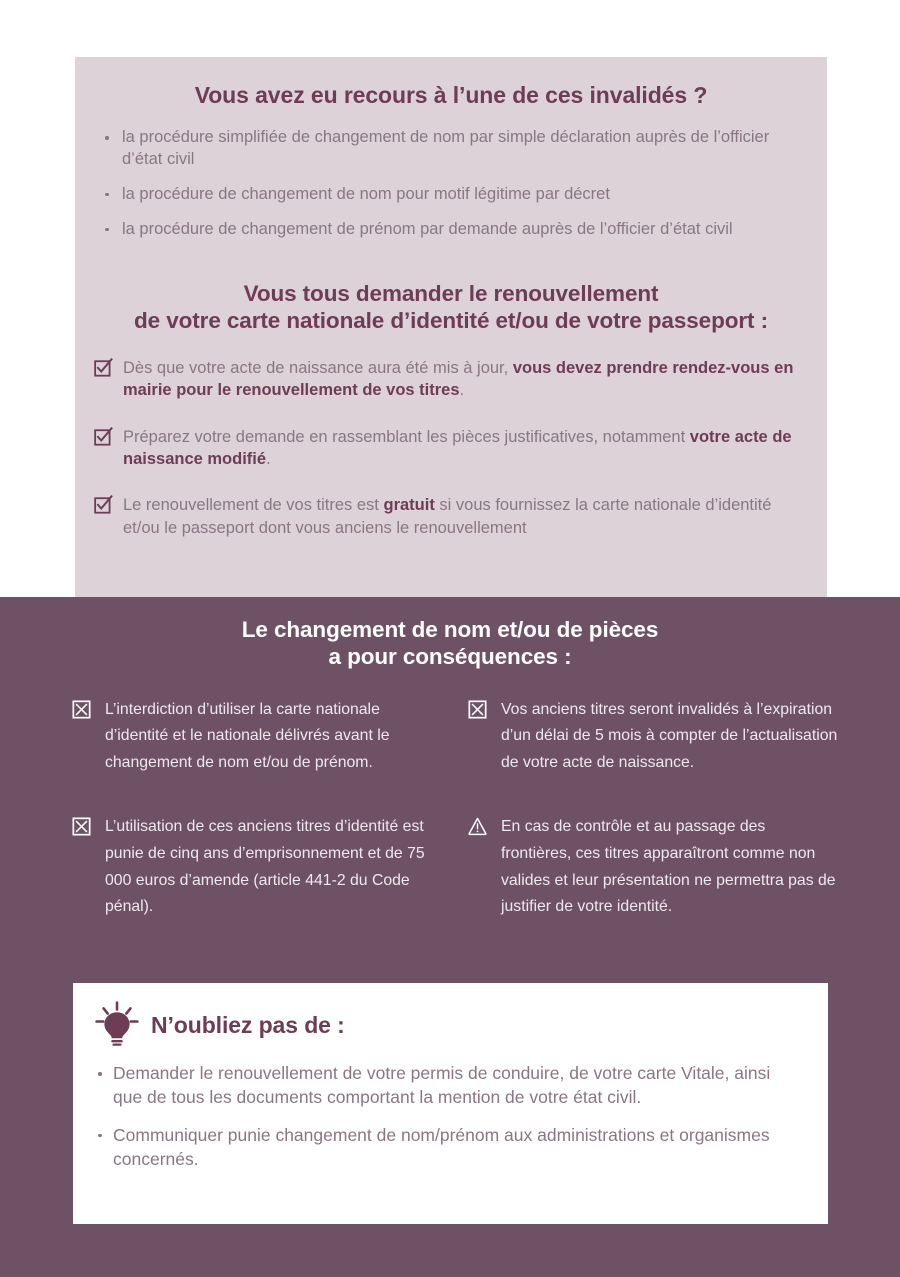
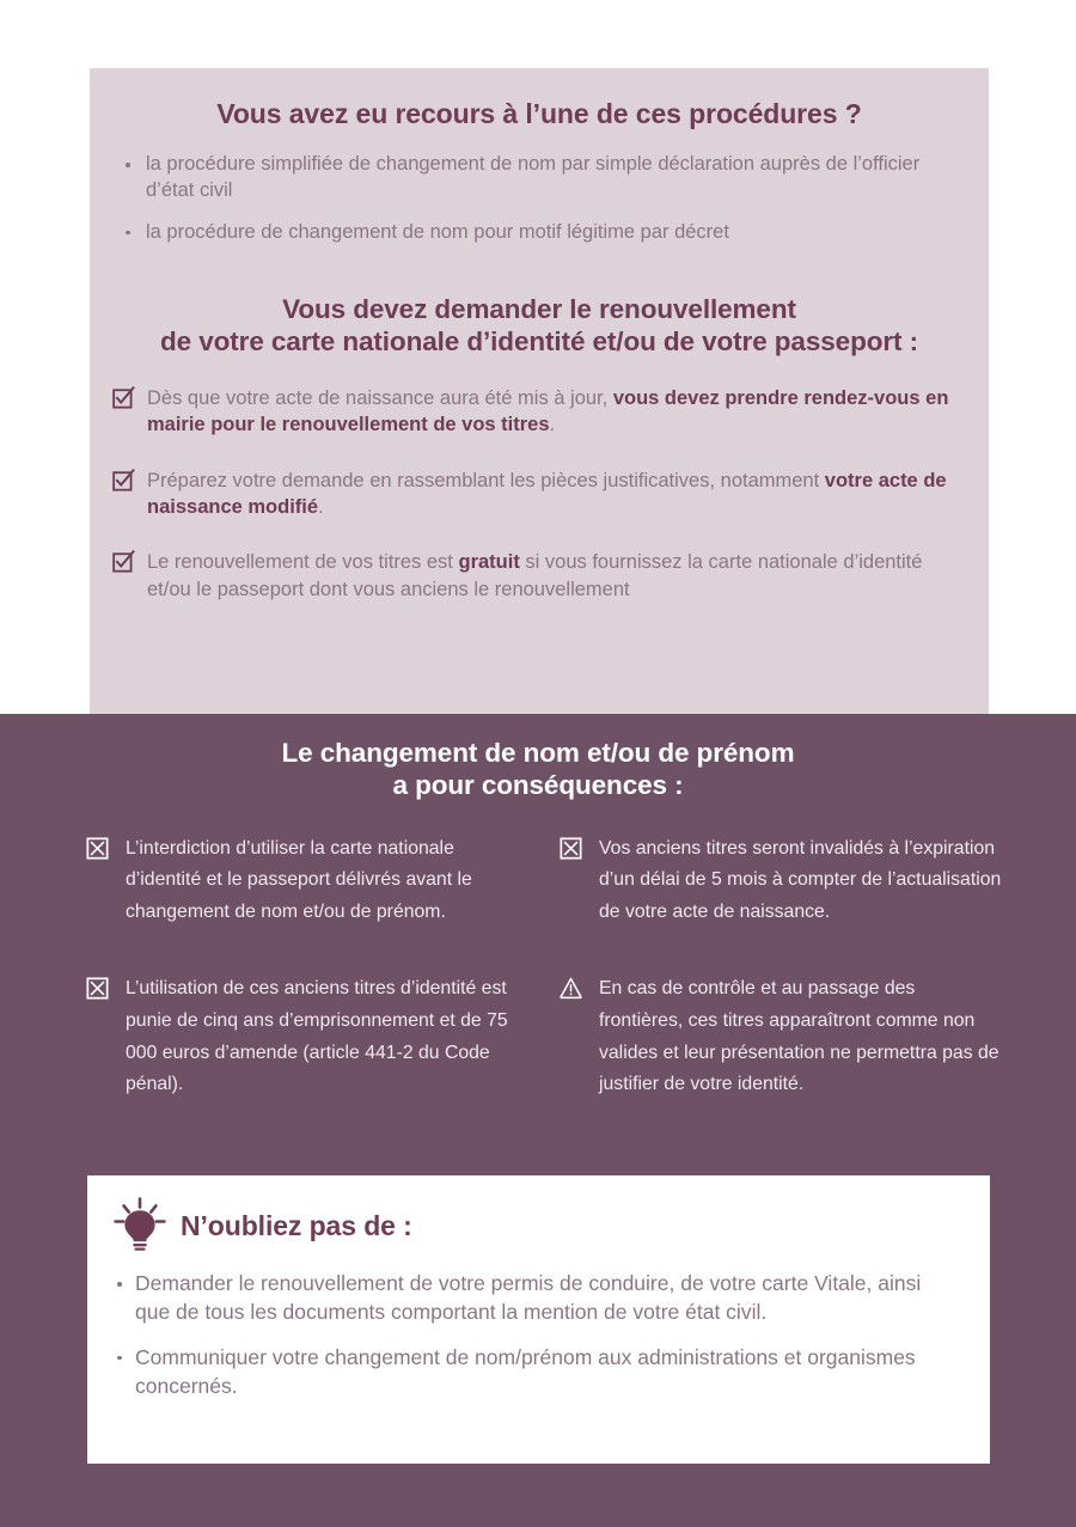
- Vous avez eu recours à l’une de ces invalidés ?
+ Vous avez eu recours à l’une de ces procédures ?
  la procédure simplifiée de changement de nom par simple déclaration auprès de l’officier d’état civil
  la procédure de changement de nom pour motif légitime par décret
- la procédure de changement de prénom par demande auprès de l’officier d’état civil
- Vous tous demander le renouvellement
+ Vous devez demander le renouvellement
  de votre carte nationale d’identité et/ou de votre passeport :
  Dès que votre acte de naissance aura été mis à jour, vous devez prendre rendez-vous en mairie pour le renouvellement de vos titres.
  Préparez votre demande en rassemblant les pièces justificatives, notamment votre acte de naissance modifié.
  Le renouvellement de vos titres est gratuit si vous fournissez la carte nationale d’identité et/ou le passeport dont vous anciens le renouvellement
- Le changement de nom et/ou de pièces
+ Le changement de nom et/ou de prénom
  a pour conséquences :
- L’interdiction d’utiliser la carte nationale d’identité et le nationale délivrés avant le changement de nom et/ou de prénom.
+ L’interdiction d’utiliser la carte nationale d’identité et le passeport délivrés avant le changement de nom et/ou de prénom.
  L’utilisation de ces anciens titres d’identité est punie de cinq ans d’emprisonnement et de 75 000 euros d’amende (article 441-2 du Code pénal).
  Vos anciens titres seront invalidés à l’expiration d’un délai de 5 mois à compter de l’actualisation de votre acte de naissance.
  En cas de contrôle et au passage des frontières, ces titres apparaîtront comme non valides et leur présentation ne permettra pas de justifier de votre identité.
  N’oubliez pas de :
  Demander le renouvellement de votre permis de conduire, de votre carte Vitale, ainsi que de tous les documents comportant la mention de votre état civil.
- Communiquer punie changement de nom/prénom aux administrations et organismes concernés.
+ Communiquer votre changement de nom/prénom aux administrations et organismes concernés.
